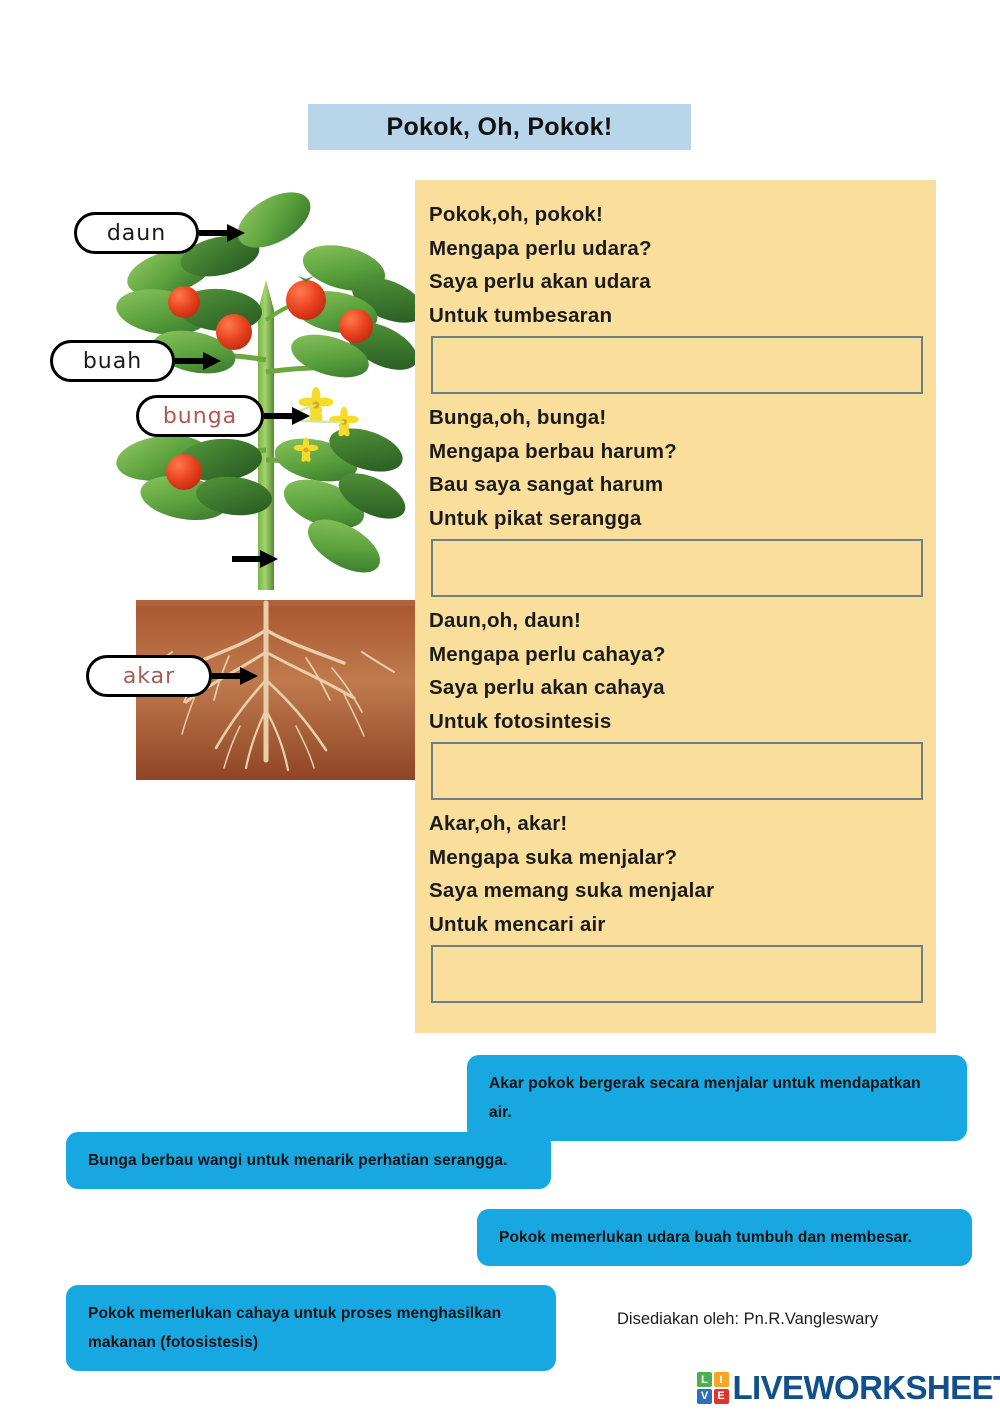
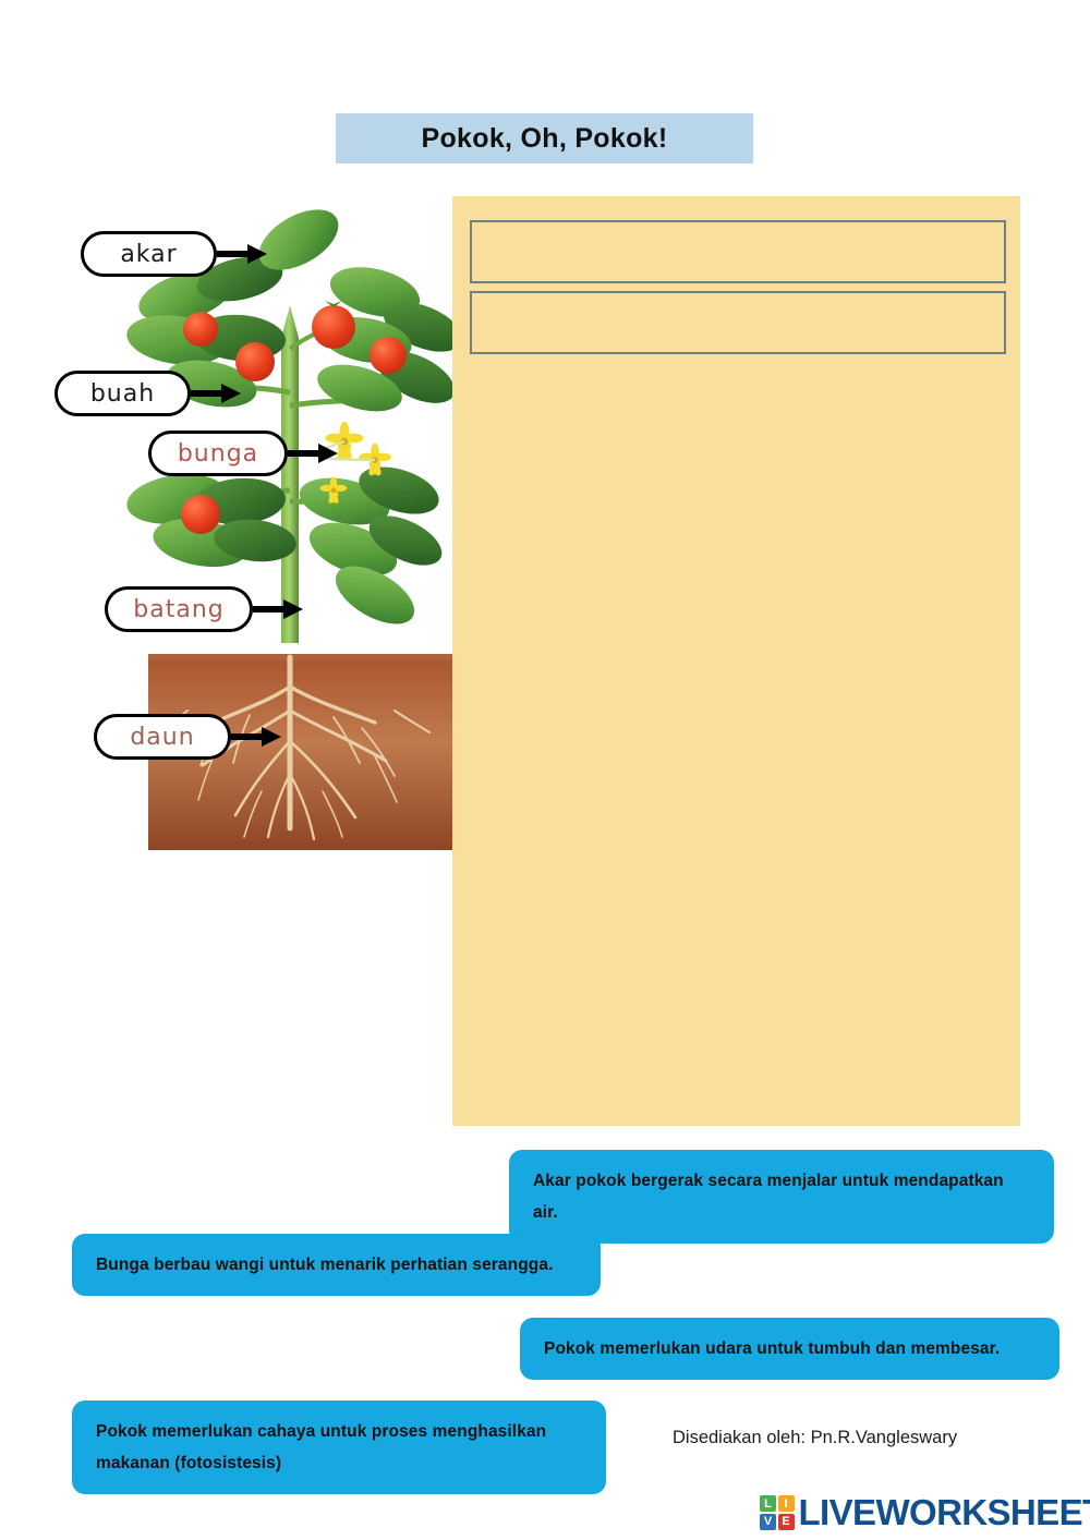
  Pokok, Oh, Pokok!
- daun
+ akar
  buah
  bunga
+ batang
- akar
+ daun
- Pokok,oh, pokok!
- Mengapa perlu udara?
- Saya perlu akan udara
- Untuk tumbesaran
- Bunga,oh, bunga!
- Mengapa berbau harum?
- Bau saya sangat harum
- Untuk pikat serangga
- Daun,oh, daun!
- Mengapa perlu cahaya?
- Saya perlu akan cahaya
- Untuk fotosintesis
- Akar,oh, akar!
- Mengapa suka menjalar?
- Saya memang suka menjalar
- Untuk mencari air
  Akar pokok bergerak secara menjalar untuk mendapatkan air.
  Bunga berbau wangi untuk menarik perhatian serangga.
- Pokok memerlukan udara buah tumbuh dan membesar.
+ Pokok memerlukan udara untuk tumbuh dan membesar.
  Pokok memerlukan cahaya untuk proses menghasilkan makanan (fotosistesis)
  Disediakan oleh: Pn.R.Vangleswary
  L
  I
  V
  E
  LIVEWORKSHEE
